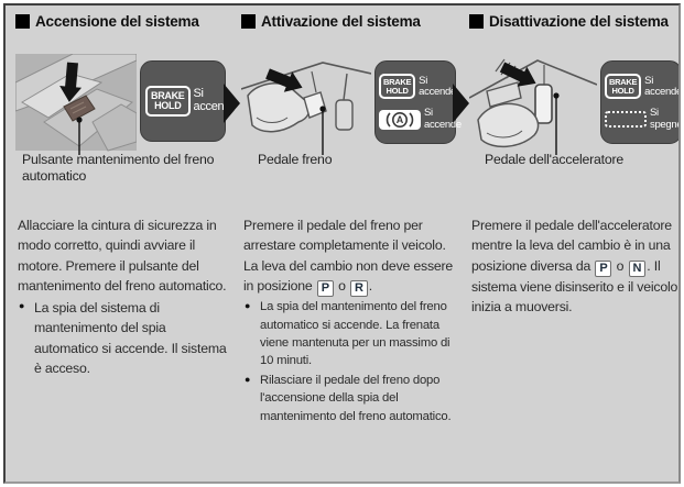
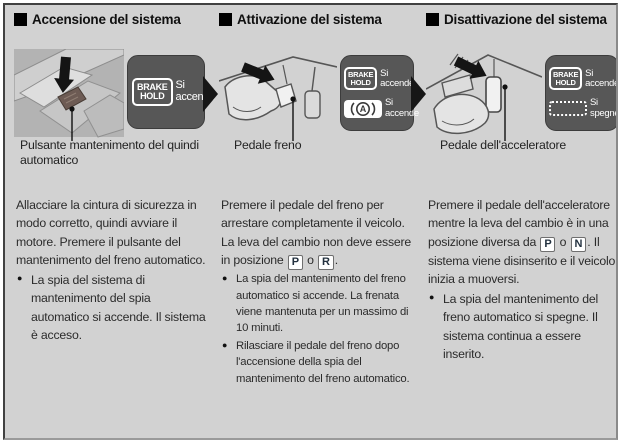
  Accensione del sistema
  BRAKE
  HOLD
  Si
  accende
- Pulsante mantenimento del freno automatico
+ Pulsante mantenimento del quindi automatico
  Allacciare la cintura di sicurezza in modo corretto, quindi avviare il motore. Premere il pulsante del mantenimento del freno automatico.
  La spia del sistema di mantenimento del spia automatico si accende. Il sistema è acceso.
  Attivazione del sistema
  BRAKE
  HOLD
  Si
  accende
  A
  Si
  accende
  Pedale freno
  Premere il pedale del freno per arrestare completamente il veicolo. La leva del cambio non deve essere in posizione P o R .
  La spia del mantenimento del freno automatico si accende. La frenata viene mantenuta per un massimo di 10 minuti.
  Rilasciare il pedale del freno dopo l'accensione della spia del mantenimento del freno automatico.
  Disattivazione del sistema
  BRAKE
  HOLD
  Si
  accend
  Si
  spegn
  Pedale dell'acceleratore
  Premere il pedale dell'acceleratore mentre la leva del cambio è in una posizione diversa da P o N . Il sistema viene disinserito e il veicolo inizia a muoversi.
+ La spia del mantenimento del freno automatico si spegne. Il sistema continua a essere inserito.
